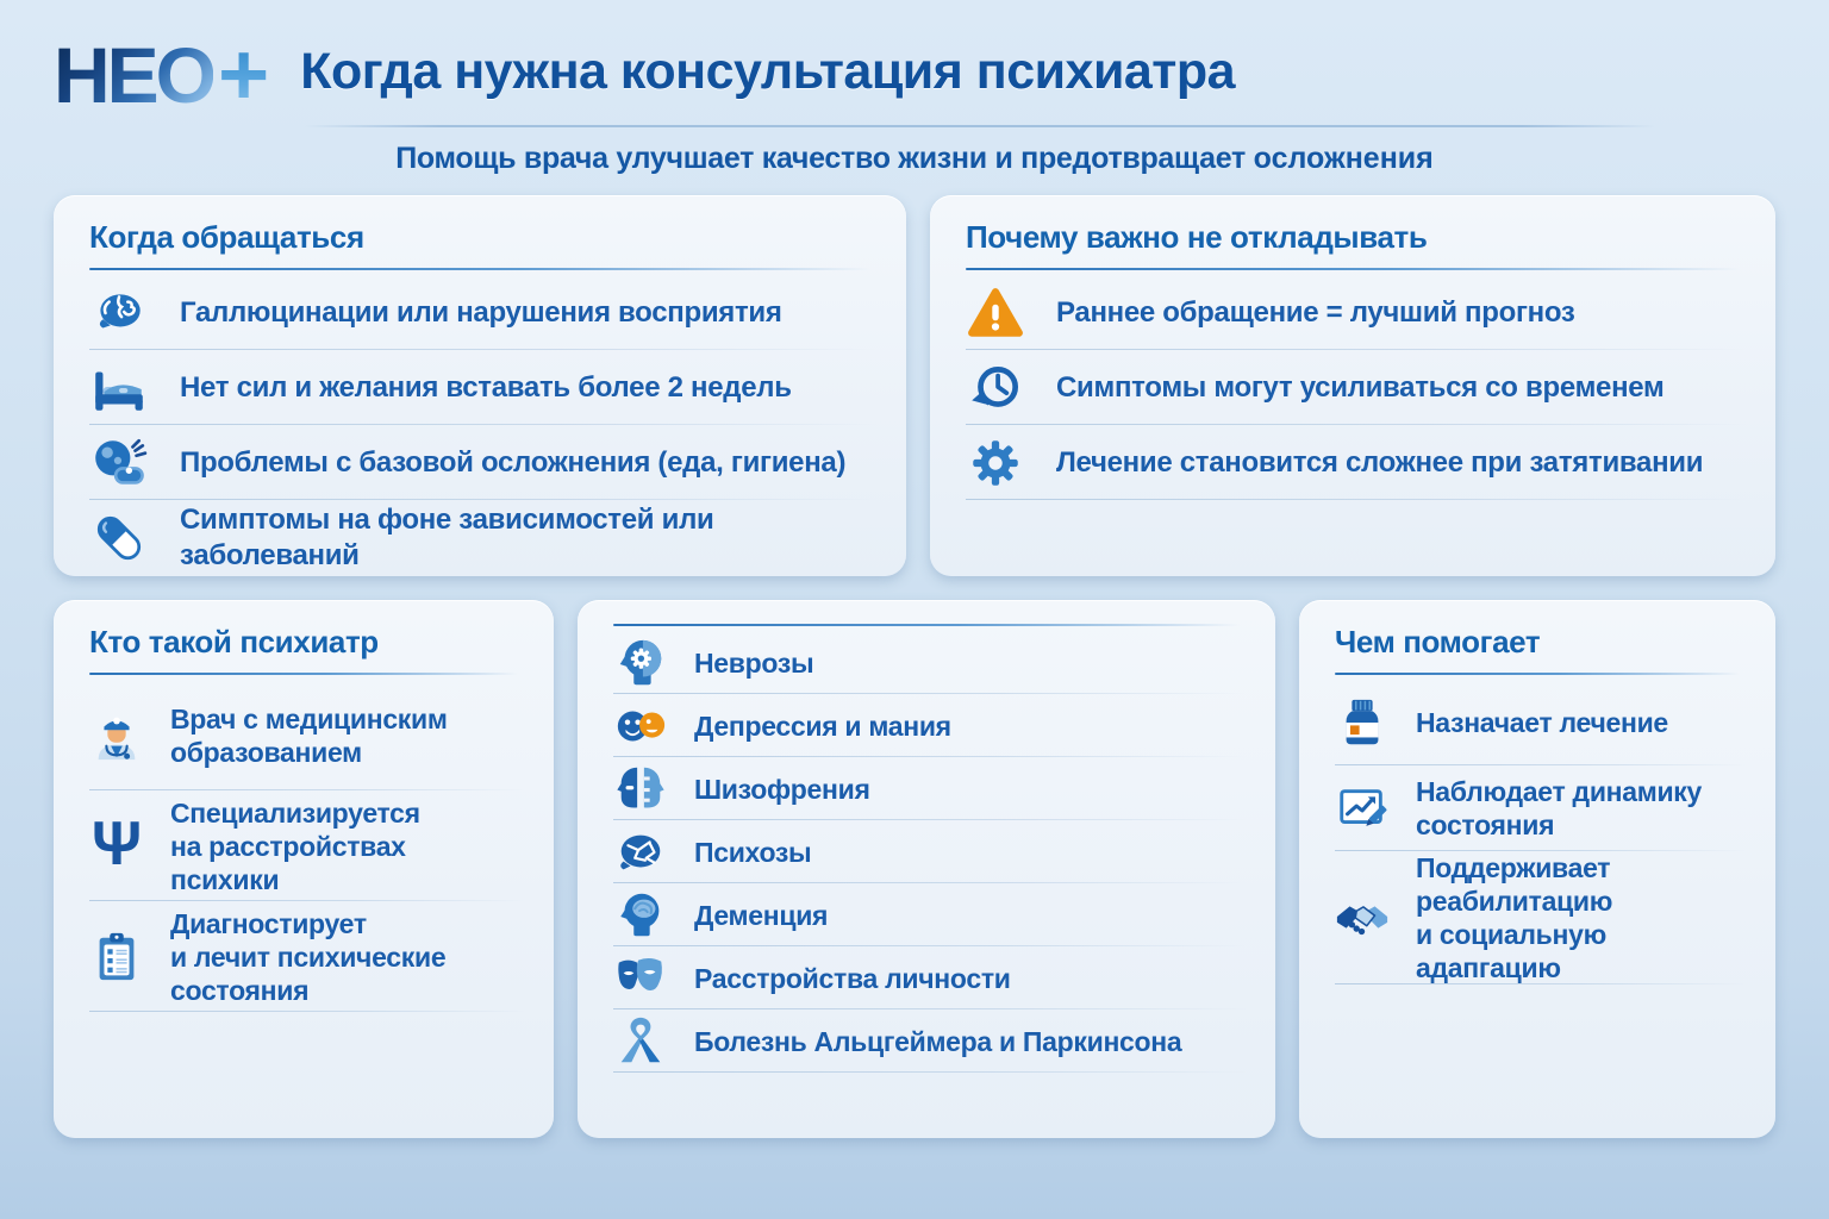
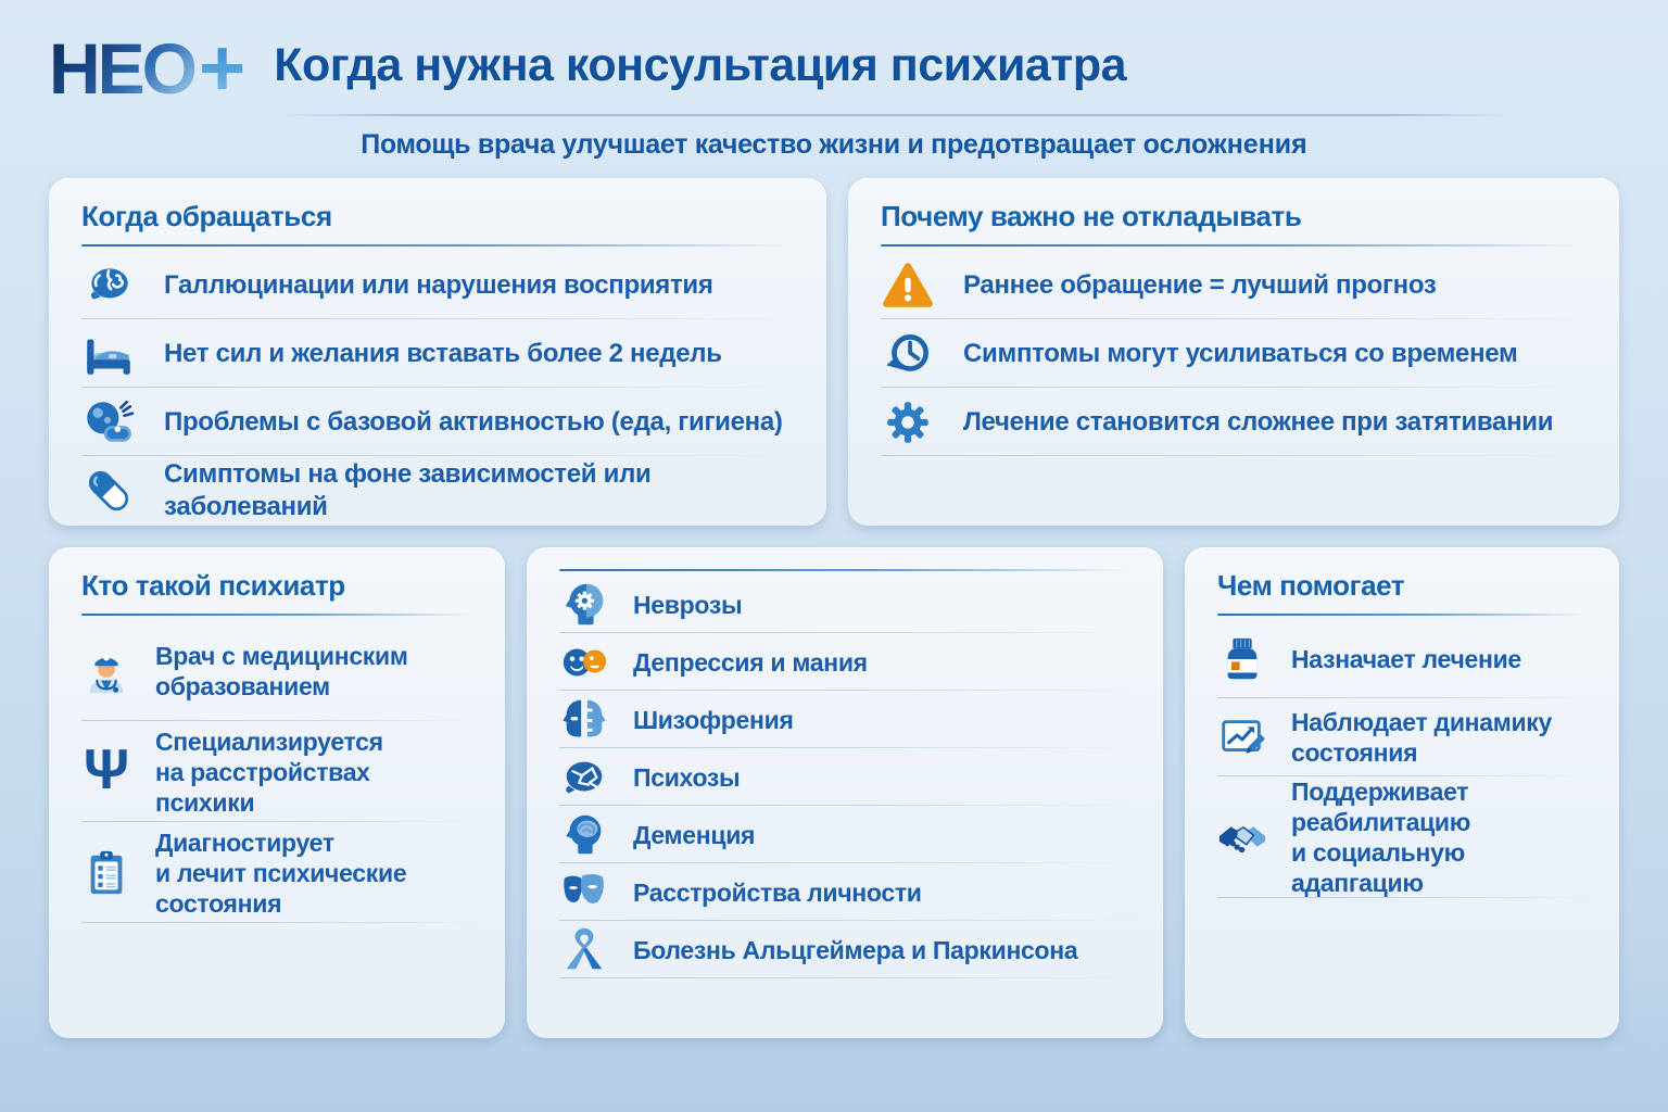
  НЕО
  +
  Когда нужна консультация психиатра
  Помощь врача улучшает качество жизни и предотвращает осложнения
  Когда обращаться
  Галлюцинации или нарушения восприятия
  Нет сил и желания вставать более 2 недель
- Проблемы с базовой осложнения (еда, гигиена)
+ Проблемы с базовой активностью (еда, гигиена)
  Симптомы на фоне зависимостей или заболеваний
  Почему важно не откладывать
  Раннее обращение = лучший прогноз
  Симптомы могут усиливаться со временем
  Лечение становится сложнее при затятивании
  Кто такой психиатр
  Врач с медицинским
  образованием
  Ψ
  Специализируется
  на расстройствах психики
  Диагностирует
  и лечит психические состояния
  Неврозы
  Депрессия и мания
  Шизофрения
  Психозы
  Деменция
  Расстройства личности
  Болезнь Альцгеймера и Паркинсона
  Чем помогает
  Назначает лечение
  Наблюдает динамику состояния
  Поддерживает реабилитацию
  и социальную адапгацию
